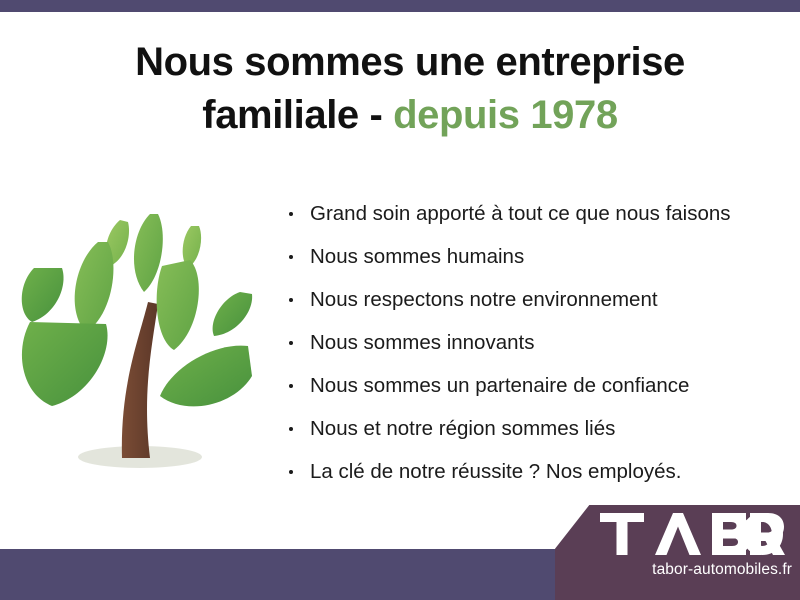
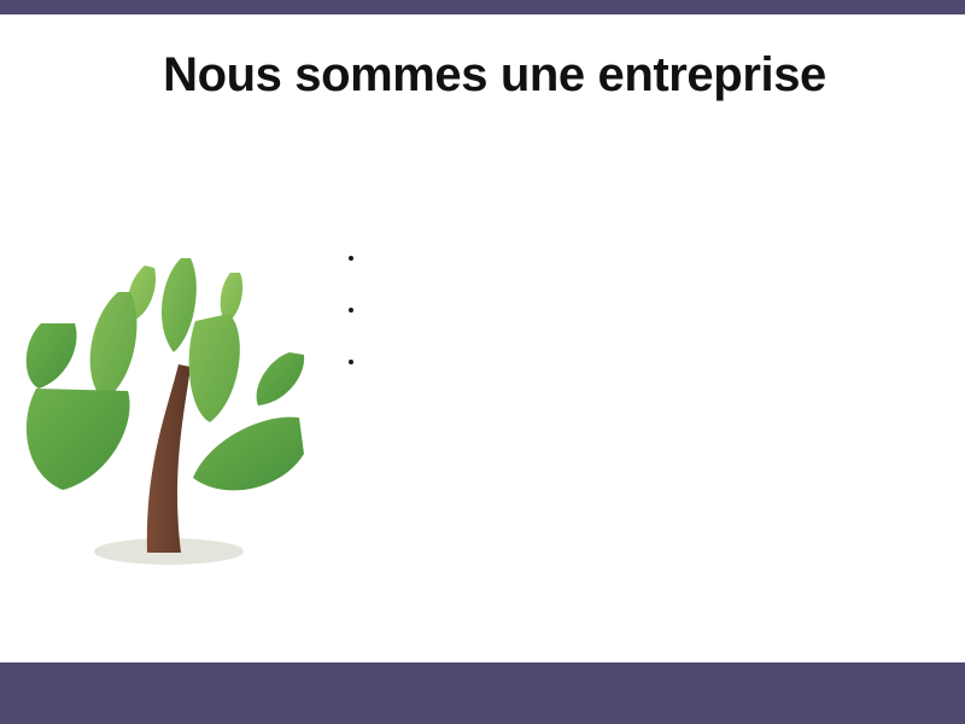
  Nous sommes une entreprise
- familiale - depuis 1978
- Grand soin apporté à tout ce que nous faisons
- Nous sommes humains
- Nous respectons notre environnement
- Nous sommes innovants
- Nous sommes un partenaire de confiance
- Nous et notre région sommes liés
- La clé de notre réussite ? Nos employés.
- tabor-automobiles.fr
